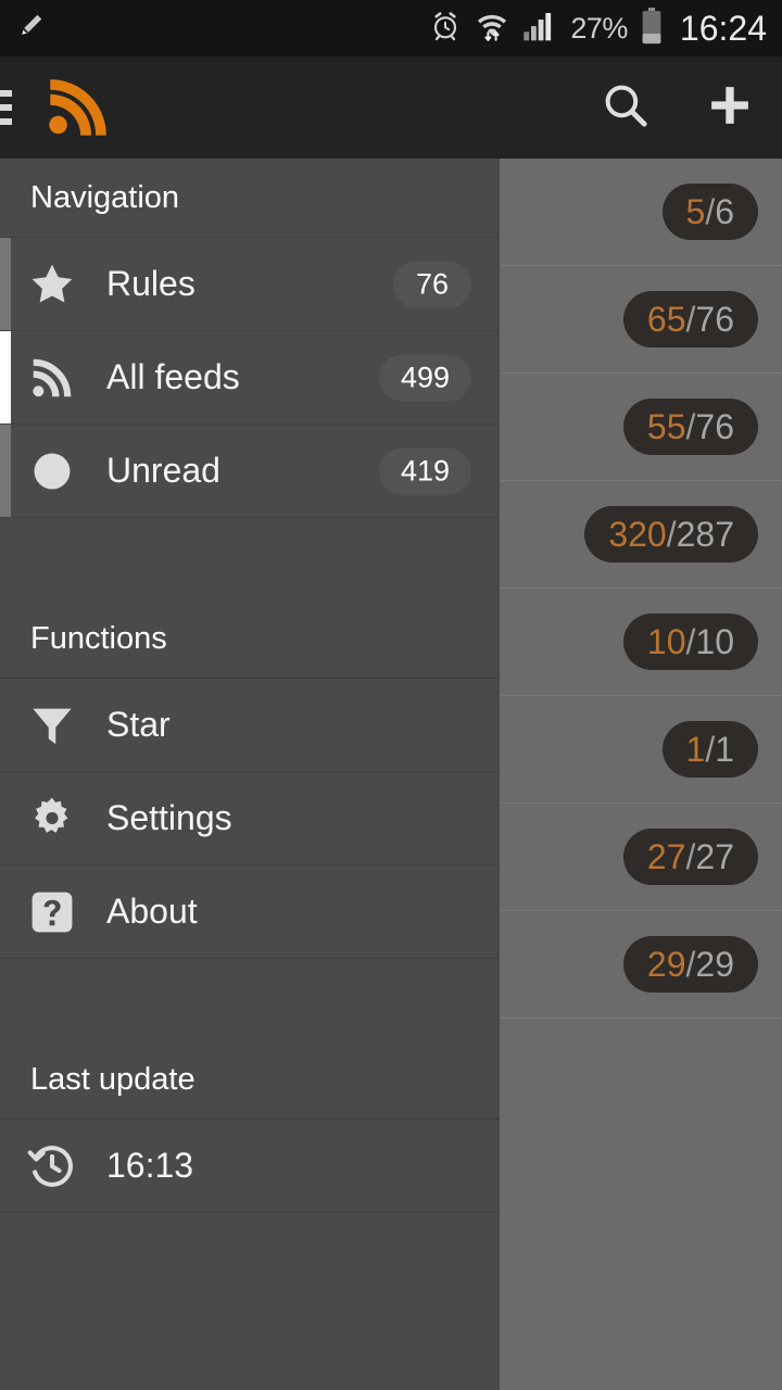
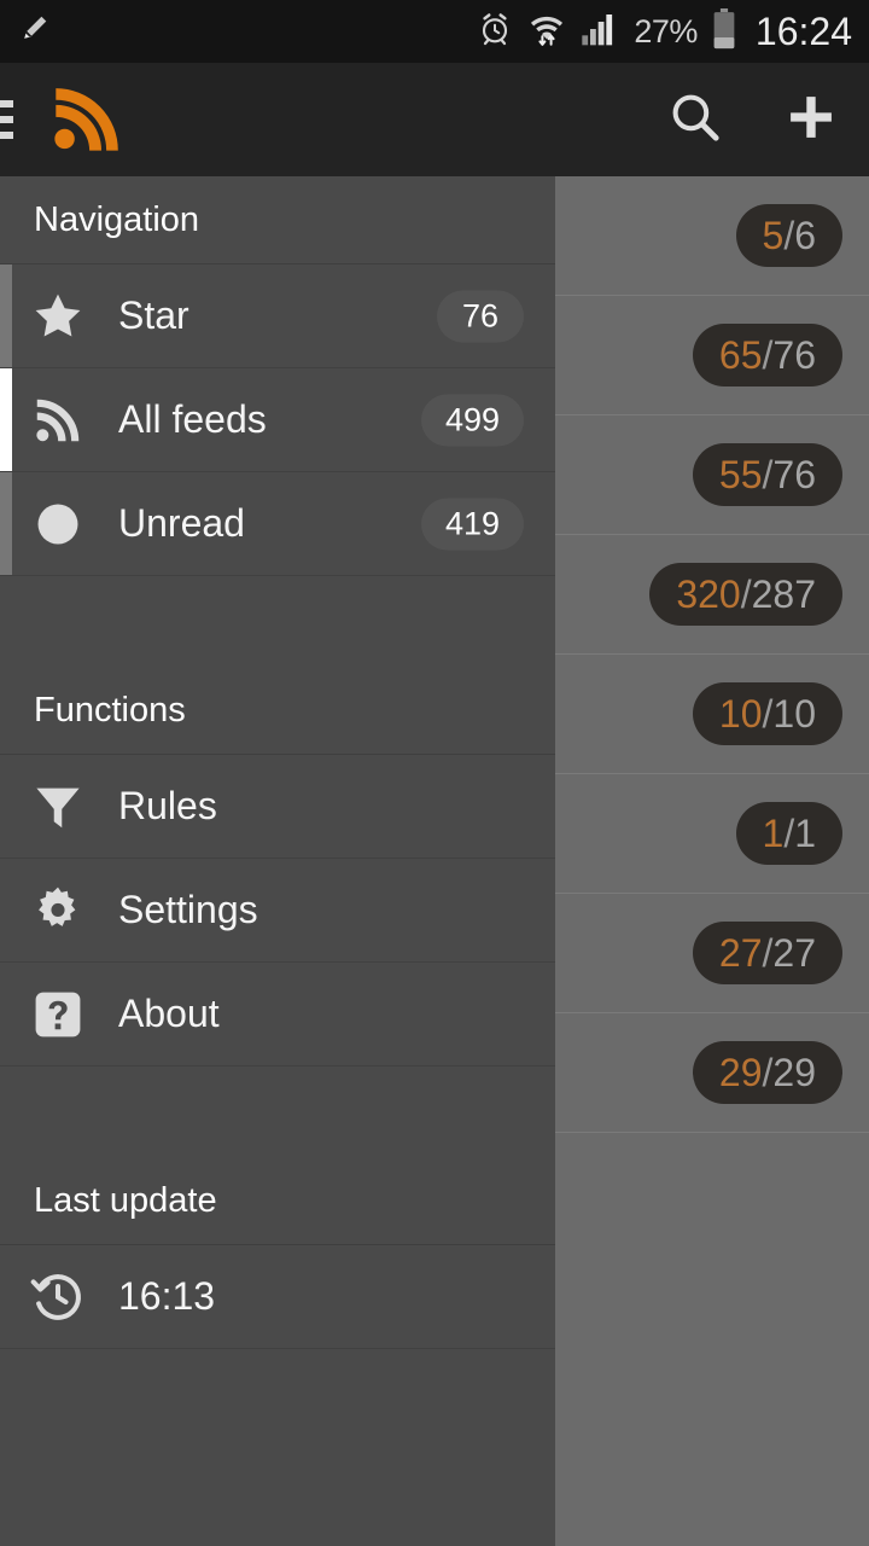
  27%
  16:24
  5/6
  65/76
  55/76
  320/287
  10/10
  1/1
  27/27
  29/29
  Navigation
- Rules
+ Star
  76
  All feeds
  499
  Unread
  419
  Functions
- Star
+ Rules
  Settings
  About
  Last update
  16:13
